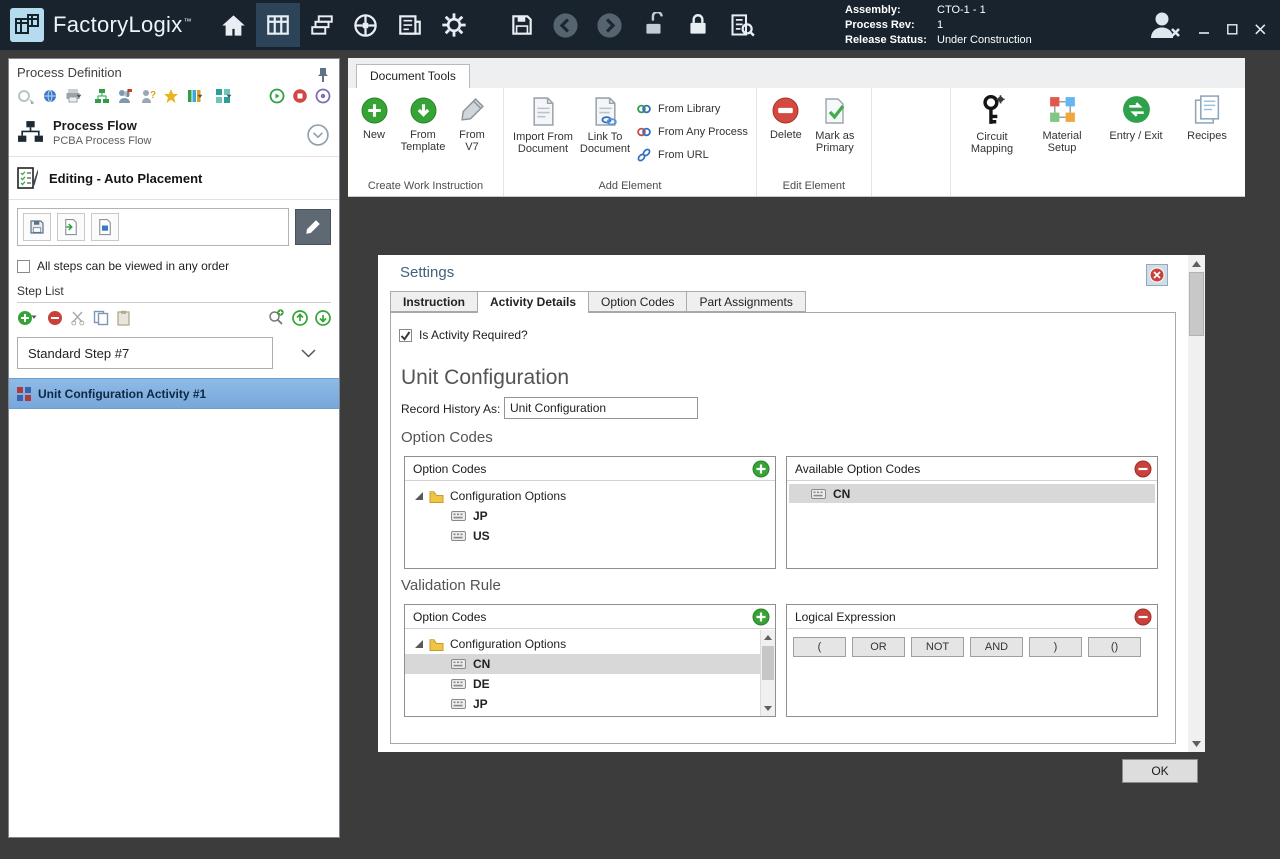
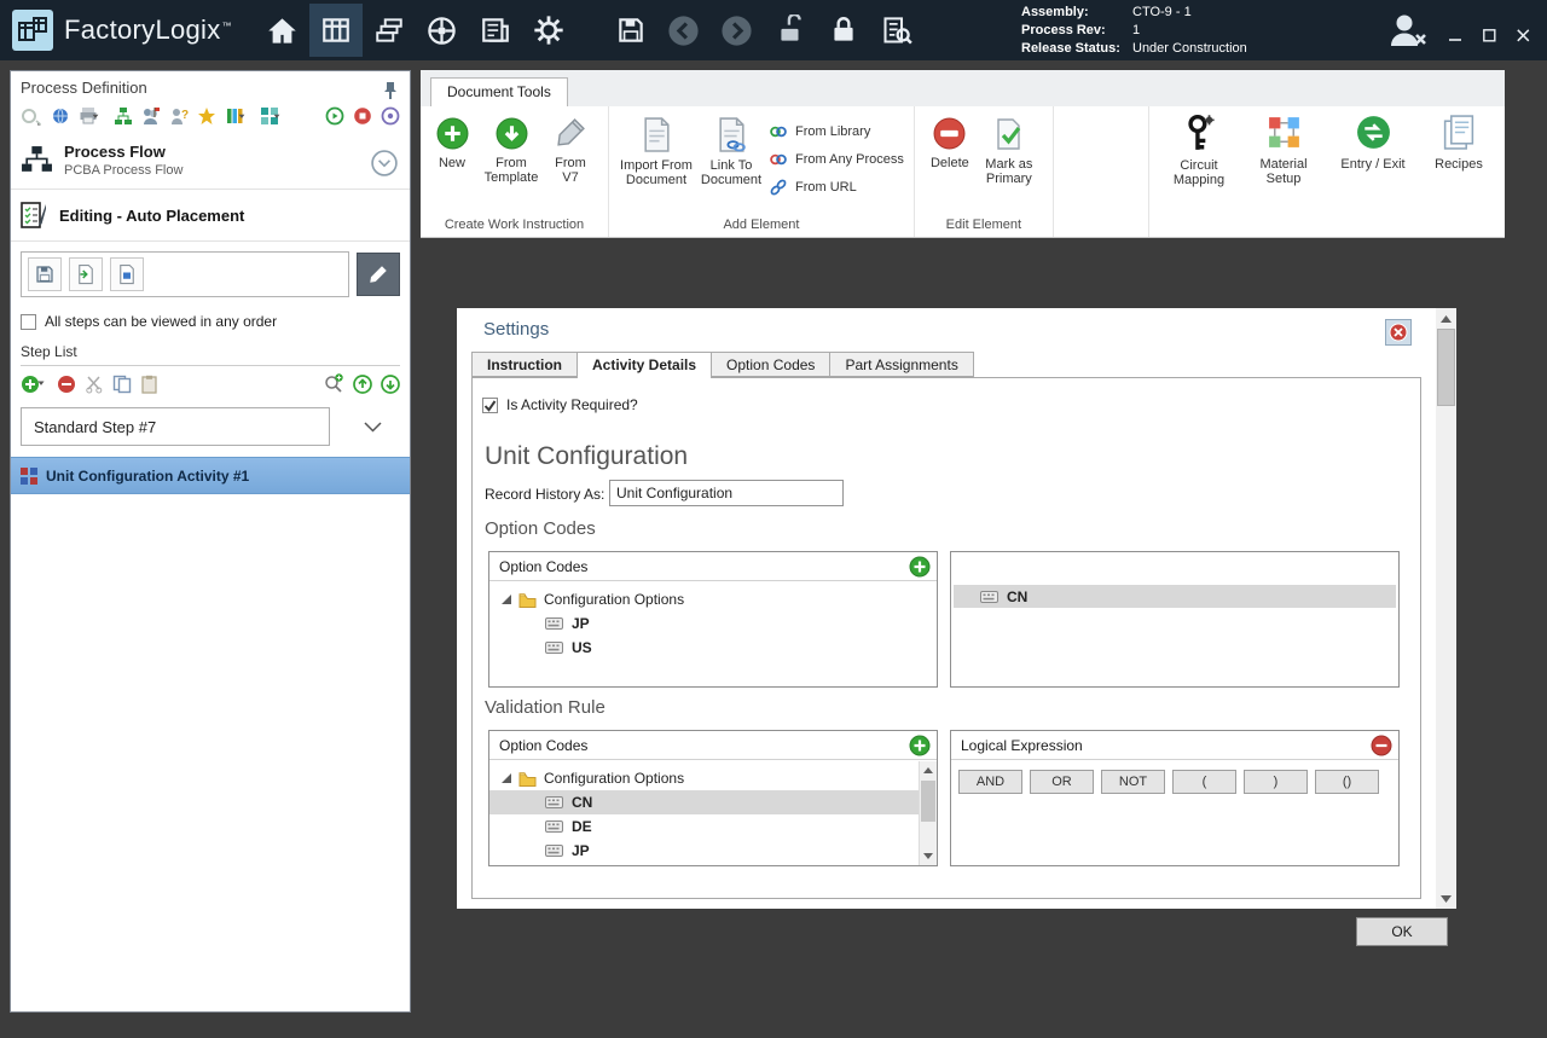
  FactoryLogix™
- Assembly: CTO-1 - 1
+ Assembly: CTO-9 - 1
  Process Rev: 1
  Release Status: Under Construction
  Process Definition
  ?
  Process Flow
  PCBA Process Flow
  Editing - Auto Placement
  All steps can be viewed in any order
  Step List
  Standard Step #7
  Unit Configuration Activity #1
  Document Tools
  New
  From Template
  From V7
  Create Work Instruction
  Import From Document
  Link To Document
  From Library
  From Any Process
  From URL
  Add Element
  Delete
  Mark as Primary
  Edit Element
  Circuit Mapping
  Material Setup
  Entry / Exit
  Recipes
  Settings
  Instruction
  Activity Details
  Option Codes
  Part Assignments
  Is Activity Required?
  Unit Configuration
  Record History As:
  Unit Configuration
  Option Codes
  Option Codes
  Configuration Options
  JP
  US
- Available Option Codes
  CN
  Validation Rule
  Option Codes
  Configuration Options
  CN
  DE
  JP
  Logical Expression
- (
+ AND
  OR
  NOT
- AND
+ (
  )
  ()
  OK
